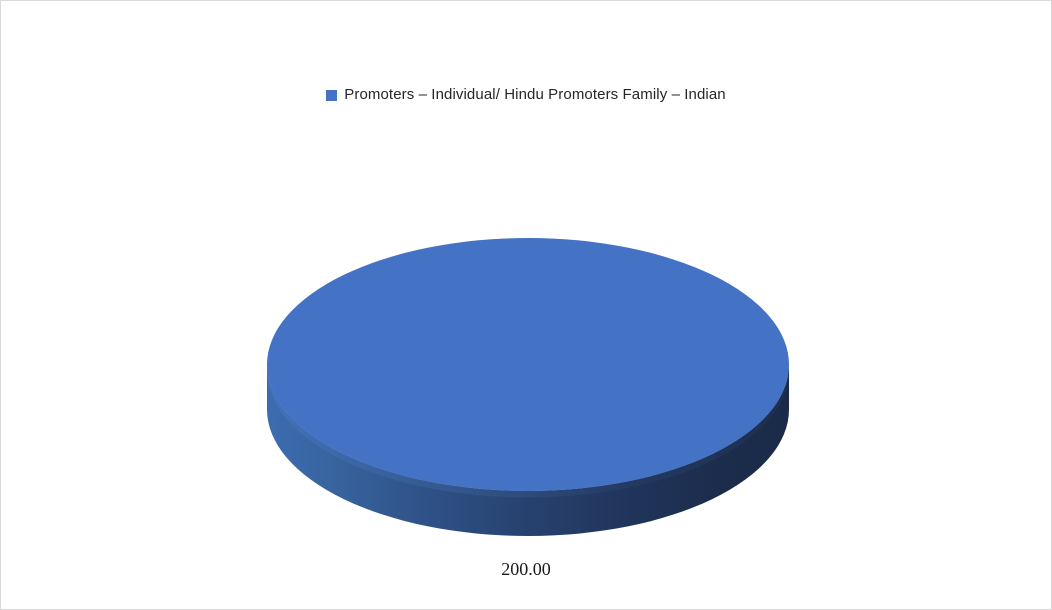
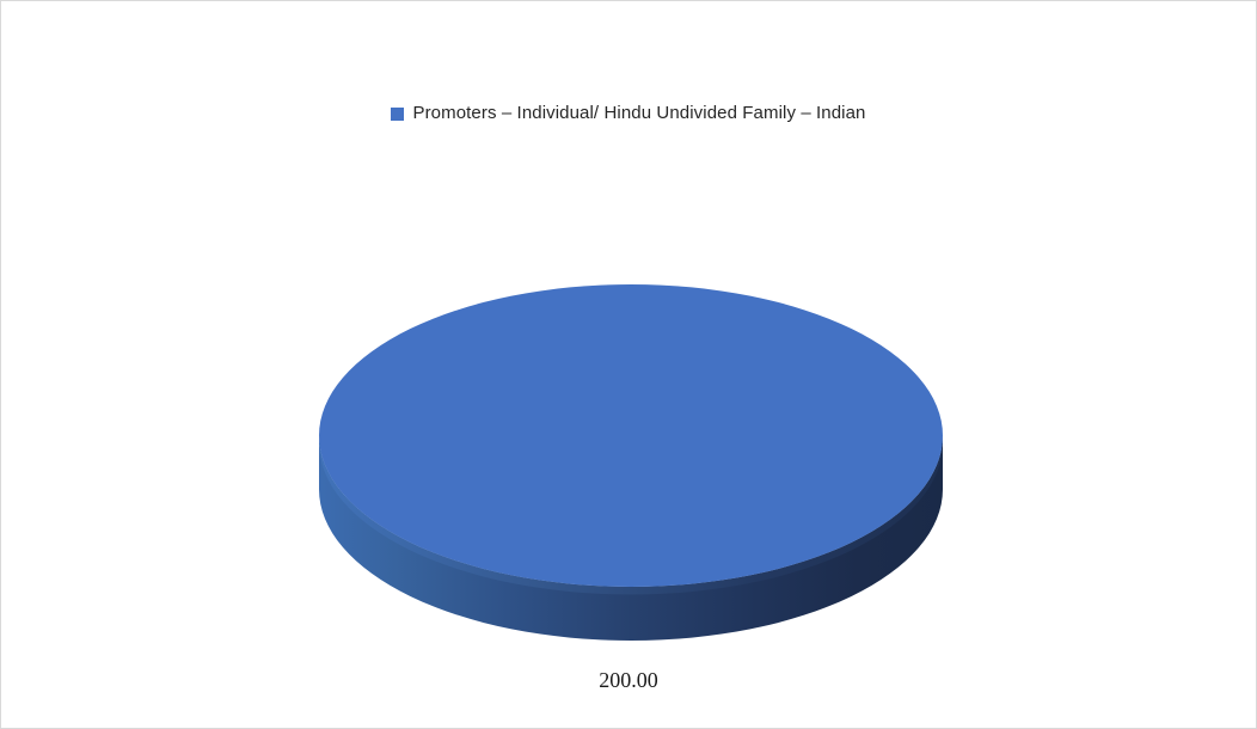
- Promoters – Individual/ Hindu Promoters Family – Indian
+ Promoters – Individual/ Hindu Undivided Family – Indian
  200.00
